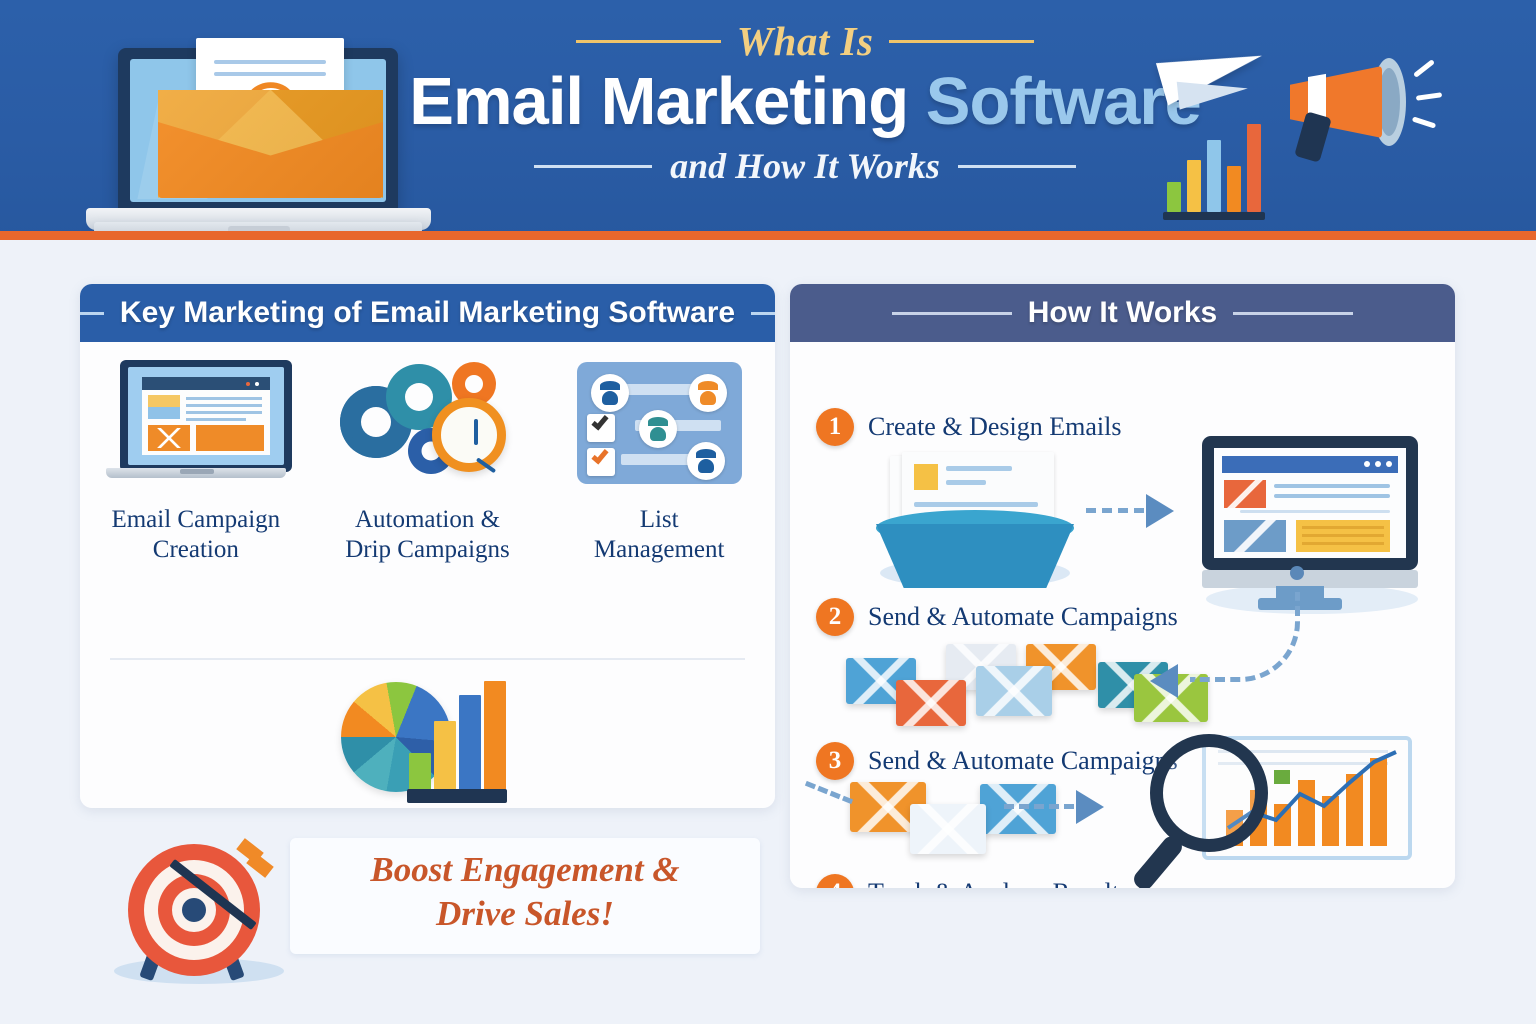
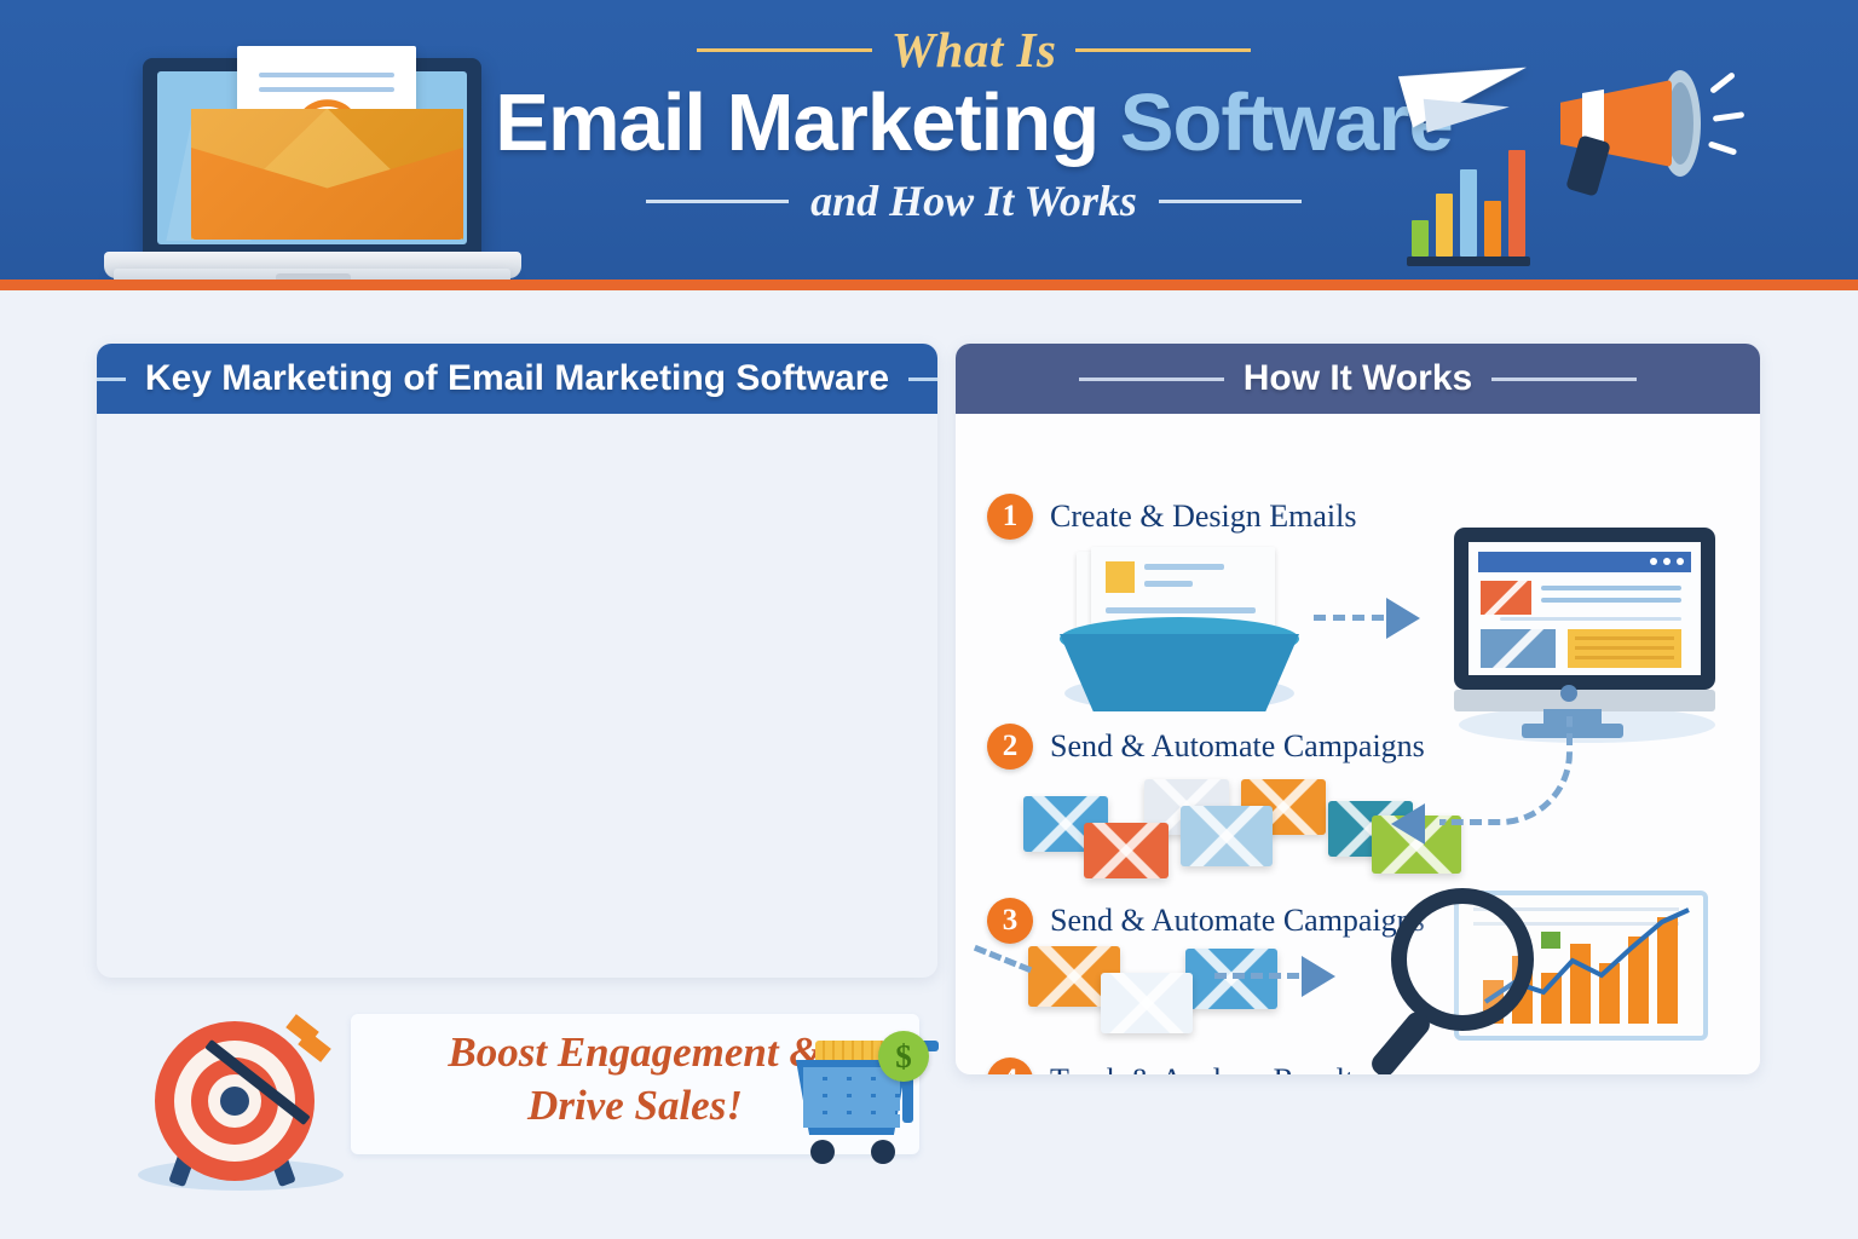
  What Is
  Email Marketing Software
  and How It Works
  Key Marketing of Email Marketing Software
- Email Campaign
- Creation
- Automation &
- Drip Campaigns
- List
- Management
  How It Works
  1
  Create & Design Emails
  2
  Send & Automate Campaigns
  3
  Send & Automate Campaigns
  Boost Engagement &
  Drive Sales!
+ $
